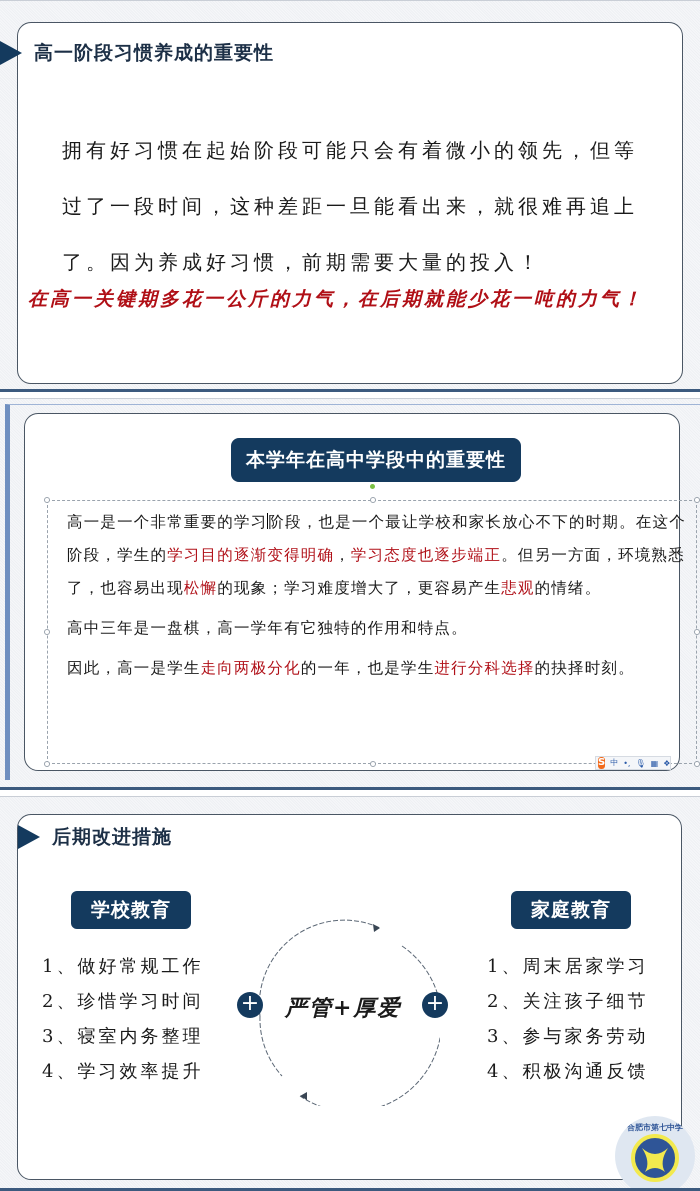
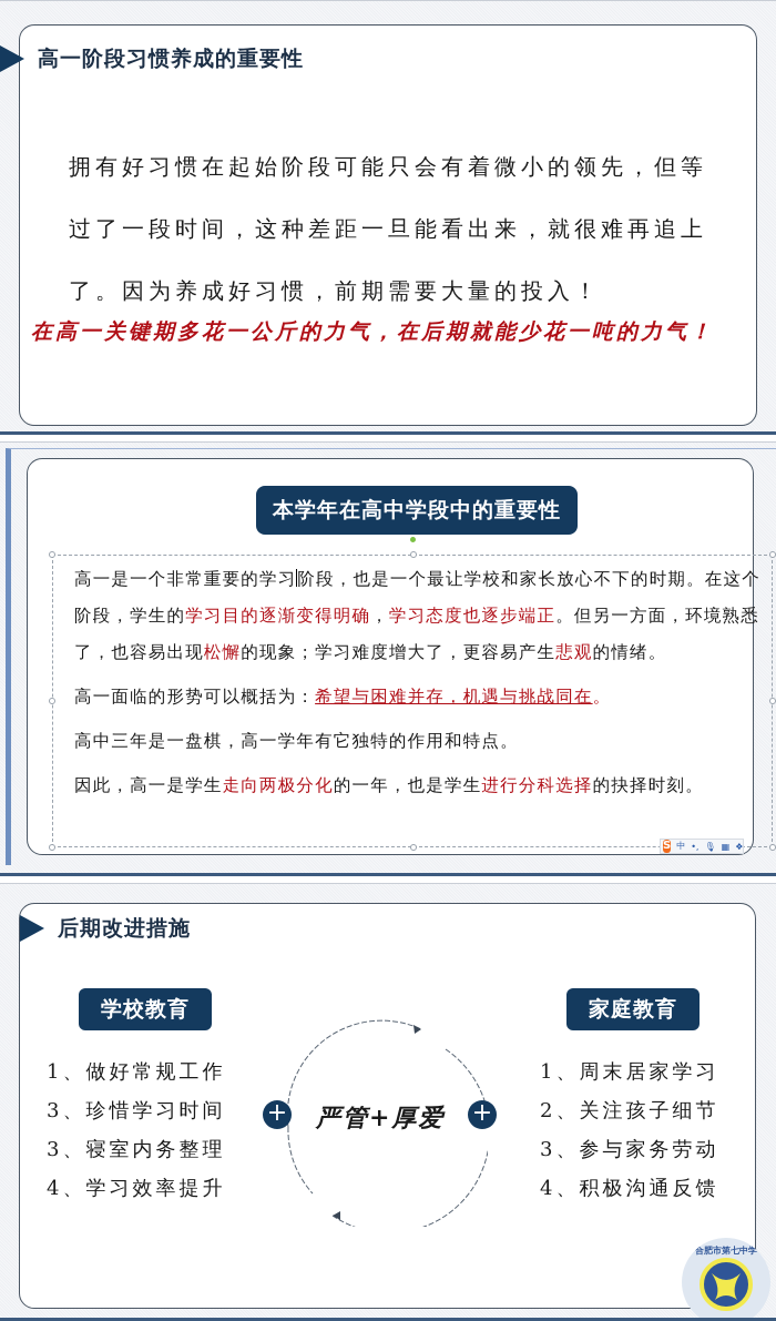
  高一阶段习惯养成的重要性
  拥有好习惯在起始阶段可能只会有着微小的领先，但等过了一段时间，这种差距一旦能看出来，就很难再追上了。因为养成好习惯，前期需要大量的投入！
  在高一关键期多花一公斤的力气，在后期就能少花一吨的力气！
  本学年在高中学段中的重要性
  高一是一个非常重要的学习阶段，也是一个最让学校和家长放心不下的时期。在这个阶段，学生的学习目的逐渐变得明确，学习态度也逐步端正。但另一方面，环境熟悉了，也容易出现松懈的现象；学习难度增大了，更容易产生悲观的情绪。
+ 高一面临的形势可以概括为：希望与困难并存，机遇与挑战同在。
  高中三年是一盘棋，高一学年有它独特的作用和特点。
  因此，高一是学生走向两极分化的一年，也是学生进行分科选择的抉择时刻。
  S
  中
  •,
  🎙
  ▦
  ❖
  后期改进措施
  学校教育
  1、做好常规工作
- 2、珍惜学习时间
+ 3、珍惜学习时间
  3、寝室内务整理
  4、学习效率提升
  +
  +
  严管+厚爱
  家庭教育
  1、周末居家学习
  2、关注孩子细节
  3、参与家务劳动
  4、积极沟通反馈
  合肥市第七中学
